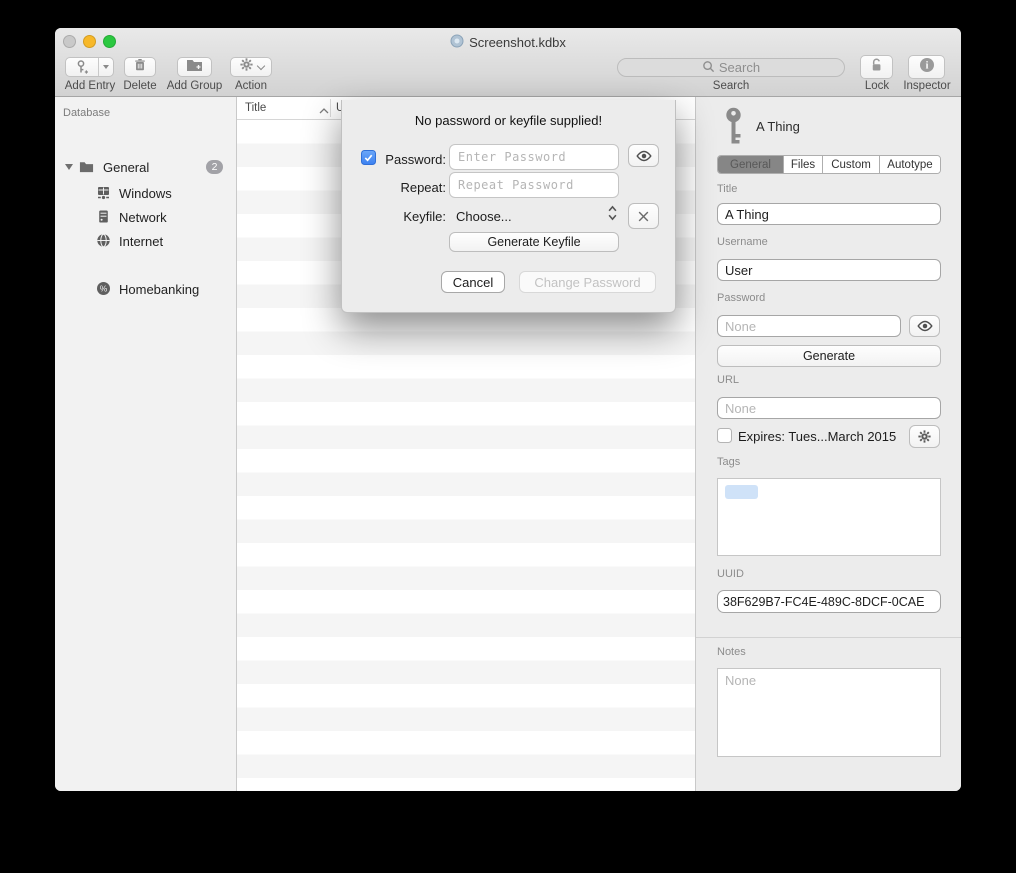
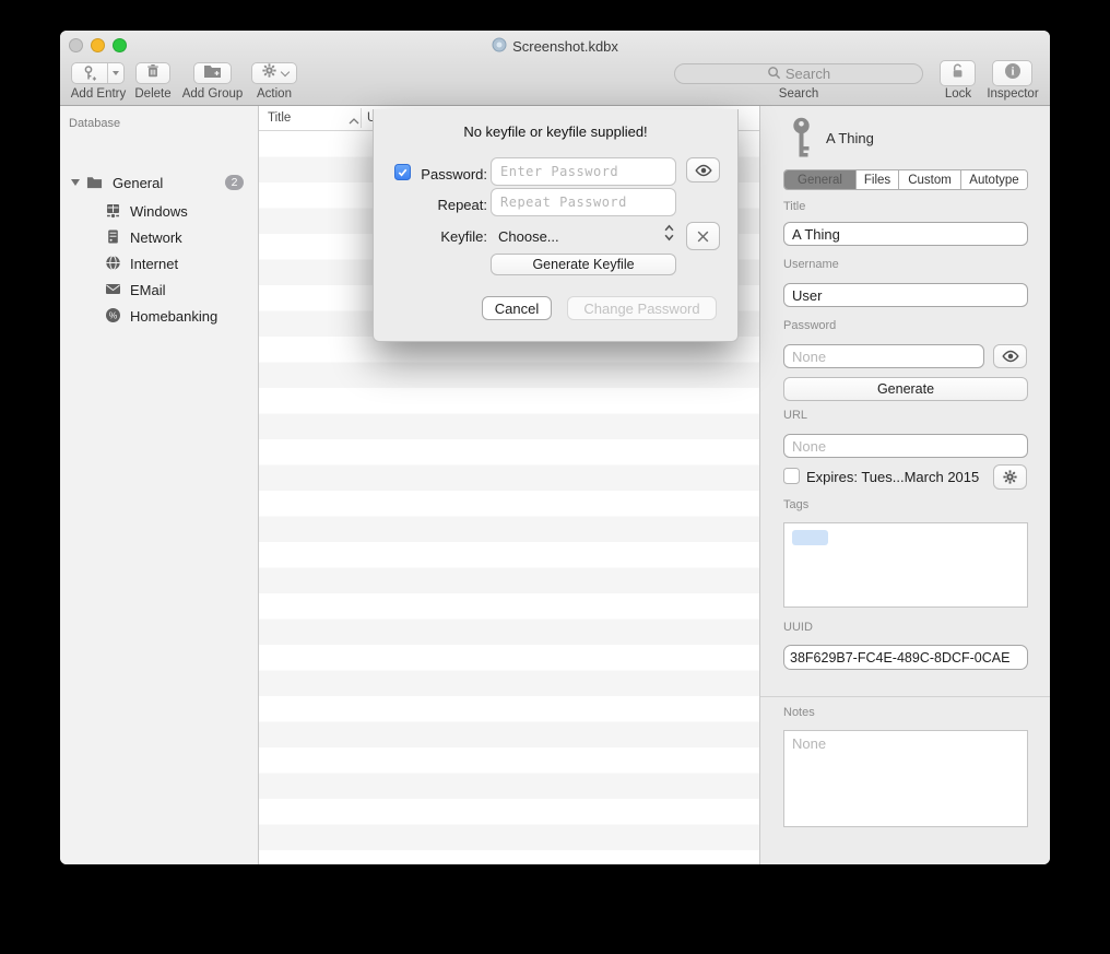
  Screenshot.kdbx
  Add Entry
  Delete
  Add Group
  Action
  Search
  Search
  Lock
  i
  Inspector
  Database
  General
  2
  Windows
  Network
  Internet
+ EMail
  %
  Homebanking
  Title
- No password or keyfile supplied!
+ No keyfile or keyfile supplied!
  Password:
  Enter Password
  Repeat:
  Repeat Password
  Keyfile:
  Choose...
  Generate Keyfile
  Cancel
  Change Password
  A Thing
  General
  Files
  Custom
  Autotype
  Title
  A Thing
  Username
  User
  Password
  None
  Generate
  URL
  None
  Expires: Tues...March 2015
  Tags
  UUID
  38F629B7-FC4E-489C-8DCF-0CAE
  Notes
  None
